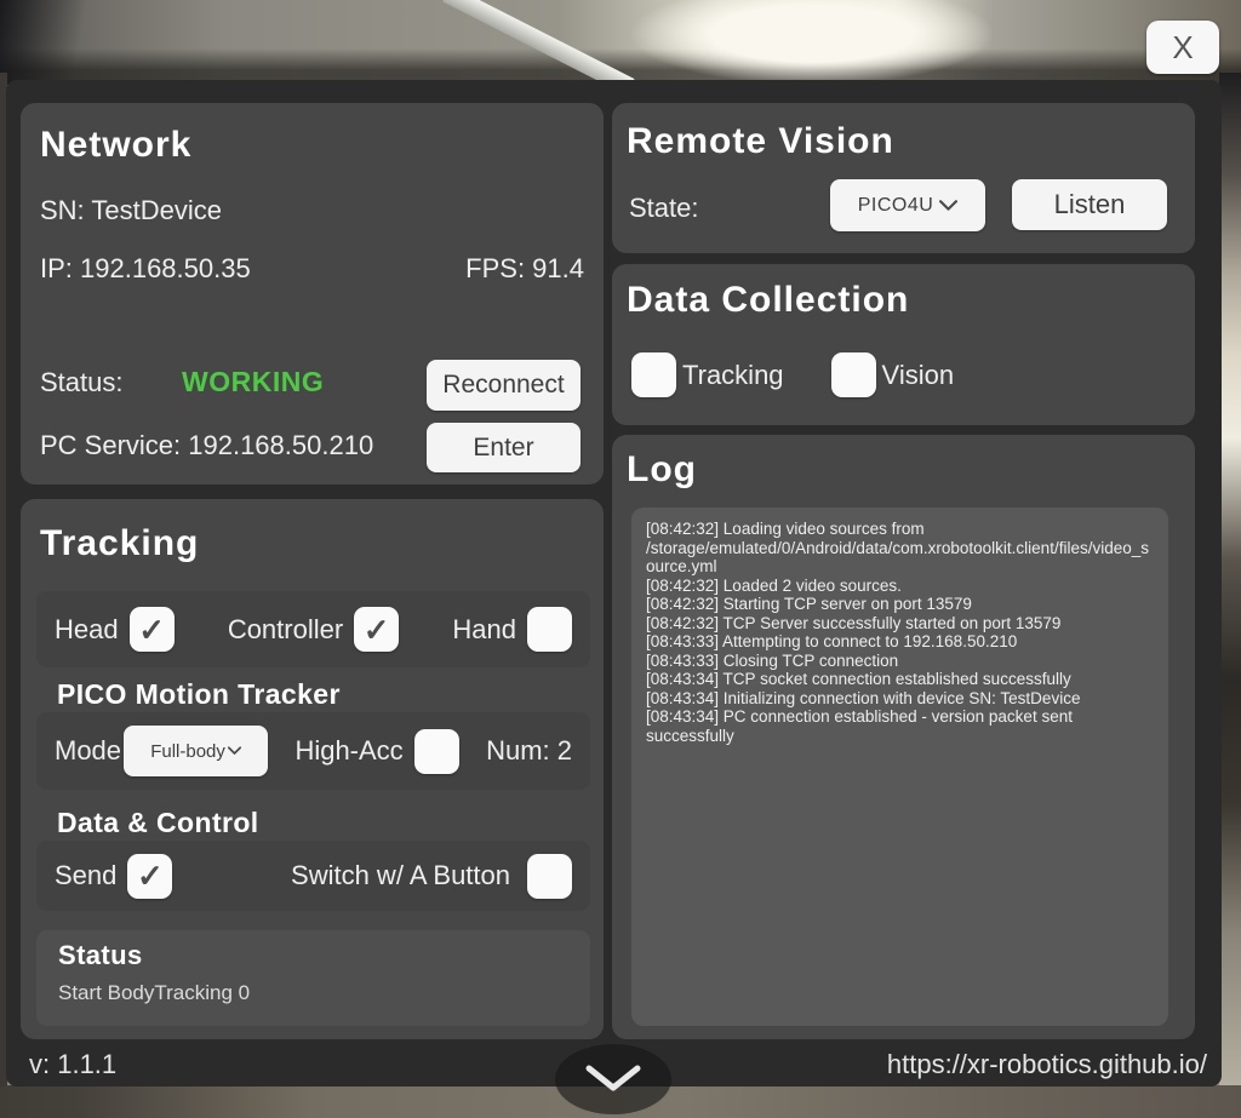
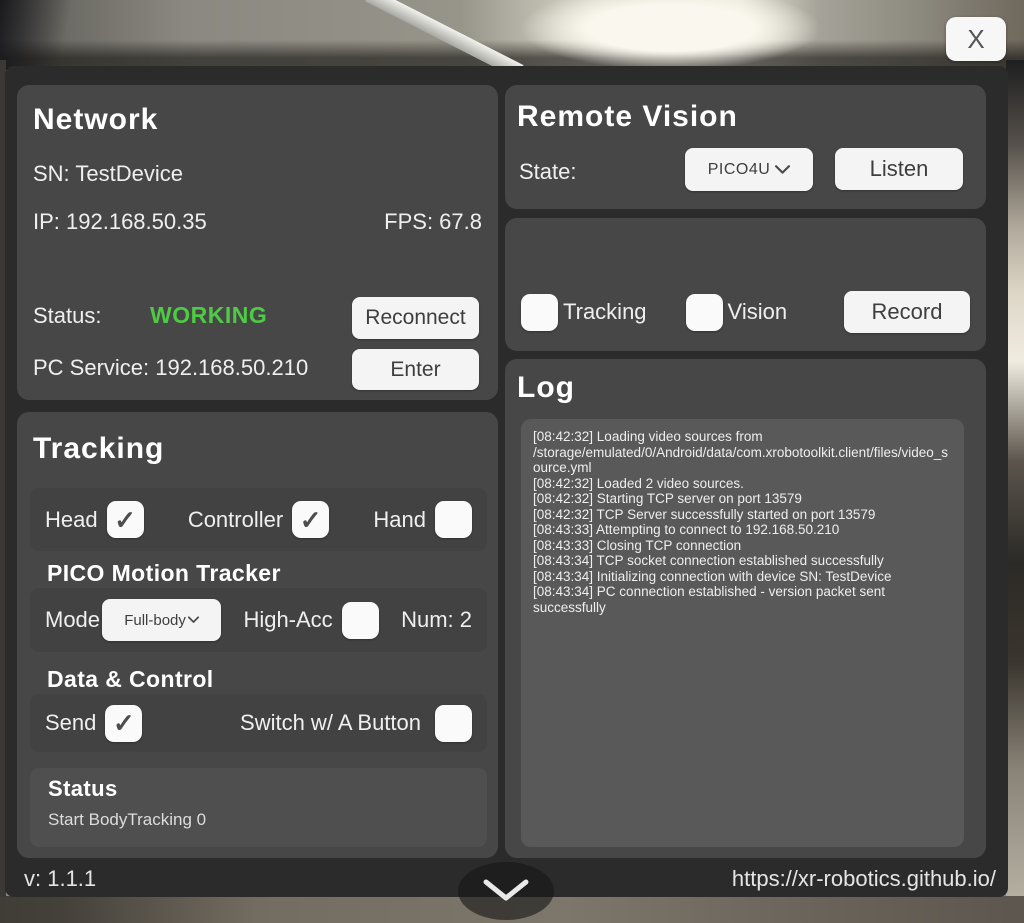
  X
  Network
  SN: TestDevice
  IP: 192.168.50.35
- FPS: 91.4
+ FPS: 67.8
  Status:
  WORKING
  Reconnect
  PC Service: 192.168.50.210
  Enter
  Tracking
  Head
  ✓
  Controller
  ✓
  Hand
  PICO Motion Tracker
  Mode
  Full-body
  High-Acc
  Num: 2
  Data & Control
  Send
  ✓
  Switch w/ A Button
  Status
  Start BodyTracking 0
  Remote Vision
  State:
  PICO4U
  Listen
- Data Collection
  Tracking
  Vision
+ Record
  Log
  [08:42:32] Loading video sources from /storage/emulated/0/Android/data/com.xrobotoolkit.client/files/video_source.yml
  [08:42:32] Loaded 2 video sources.
  [08:42:32] Starting TCP server on port 13579
  [08:42:32] TCP Server successfully started on port 13579
  [08:43:33] Attempting to connect to 192.168.50.210
  [08:43:33] Closing TCP connection
  [08:43:34] TCP socket connection established successfully
  [08:43:34] Initializing connection with device SN: TestDevice
  [08:43:34] PC connection established - version packet sent successfully
  v: 1.1.1
  https://xr-robotics.github.io/
